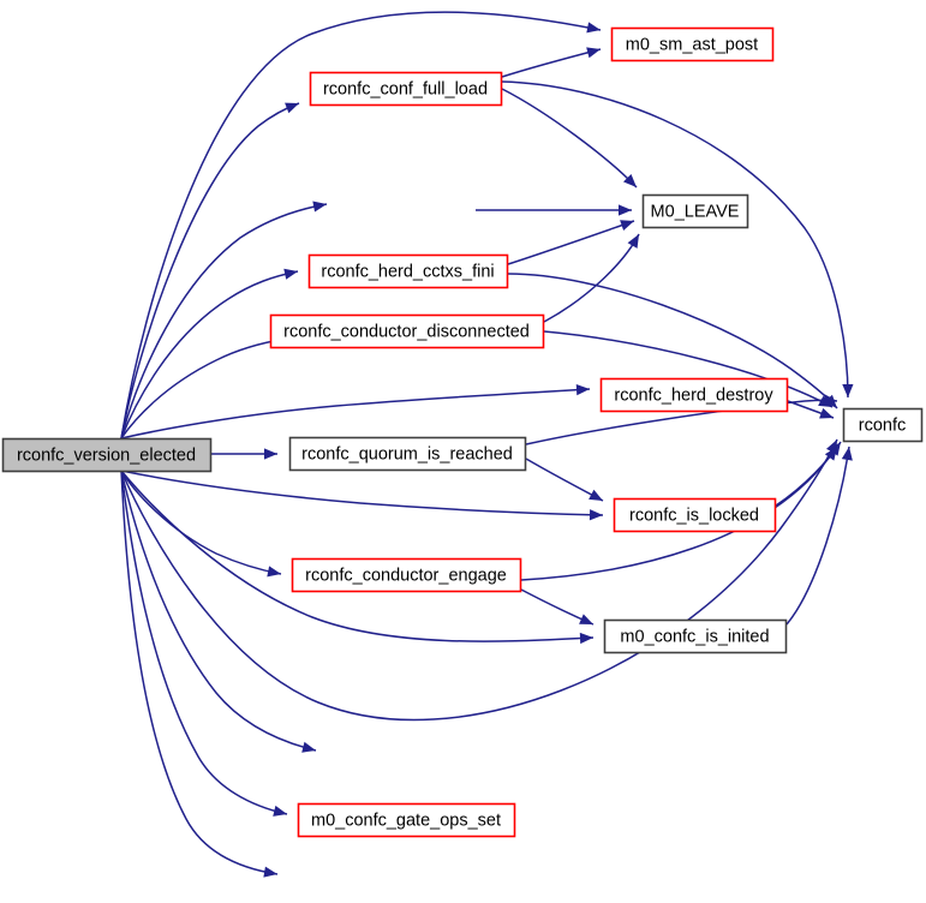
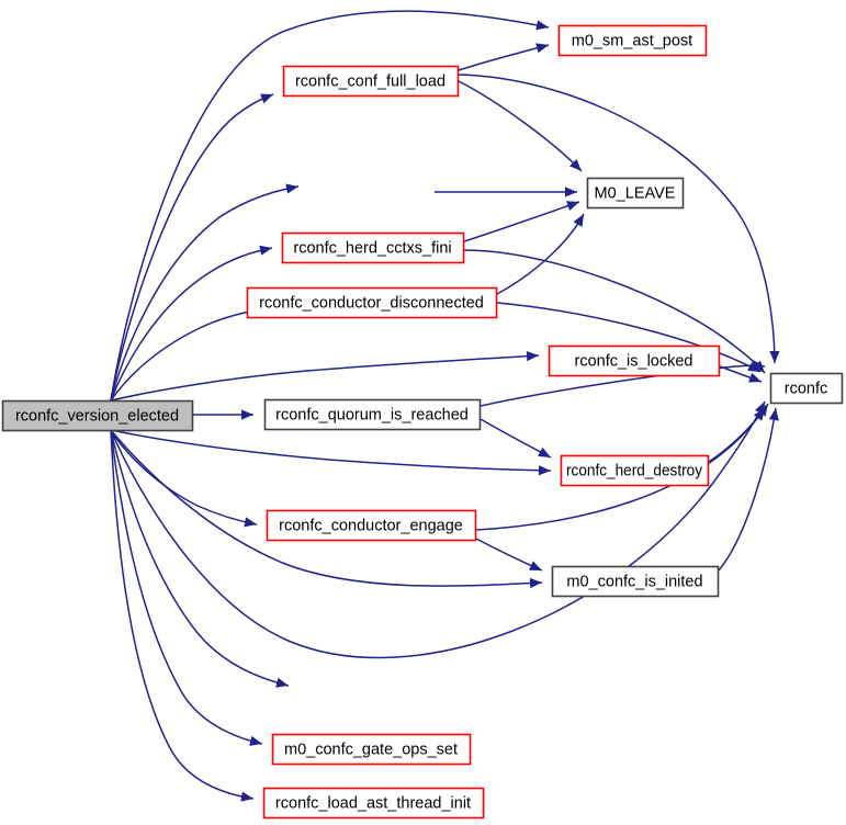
  rconfc_version_elected
  m0_sm_ast_post
  rconfc_conf_full_load
  M0_LEAVE
  rconfc_herd_cctxs_fini
  rconfc_conductor_disconnected
- rconfc_herd_destroy
+ rconfc_is_locked
  rconfc
  rconfc_quorum_is_reached
- rconfc_is_locked
+ rconfc_herd_destroy
  rconfc_conductor_engage
  m0_confc_is_inited
  m0_confc_gate_ops_set
+ rconfc_load_ast_thread_init
